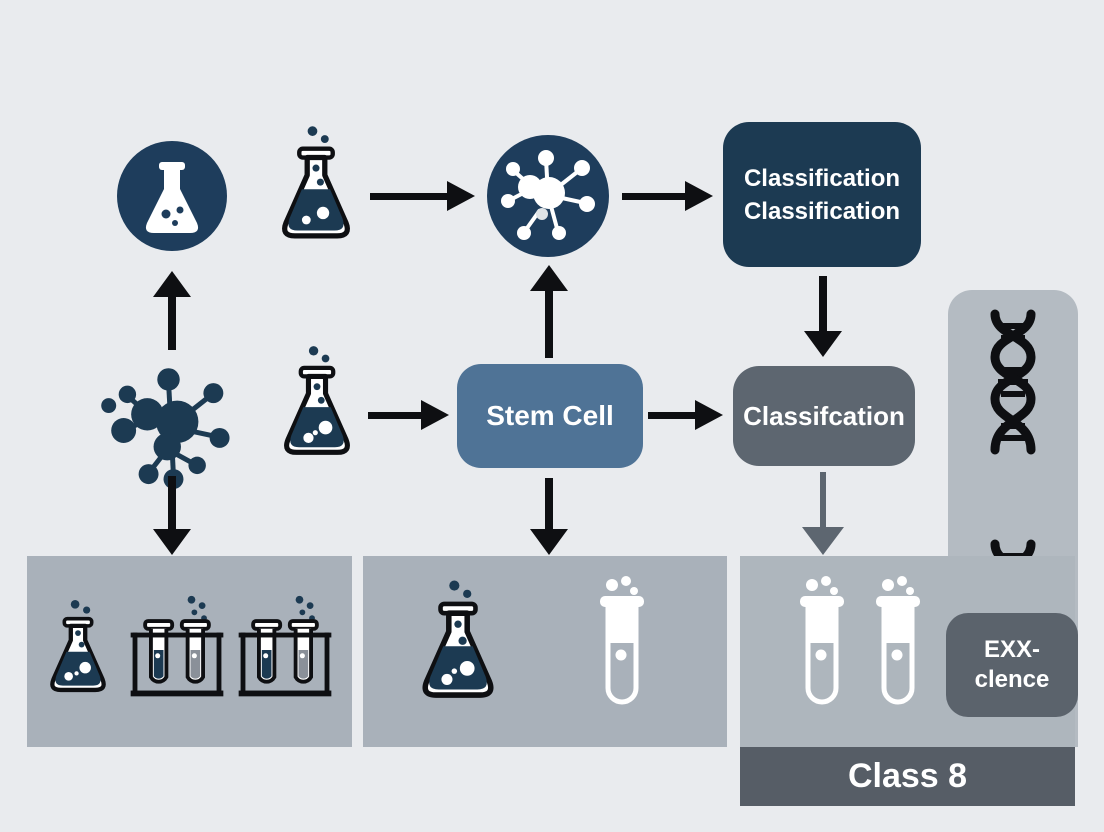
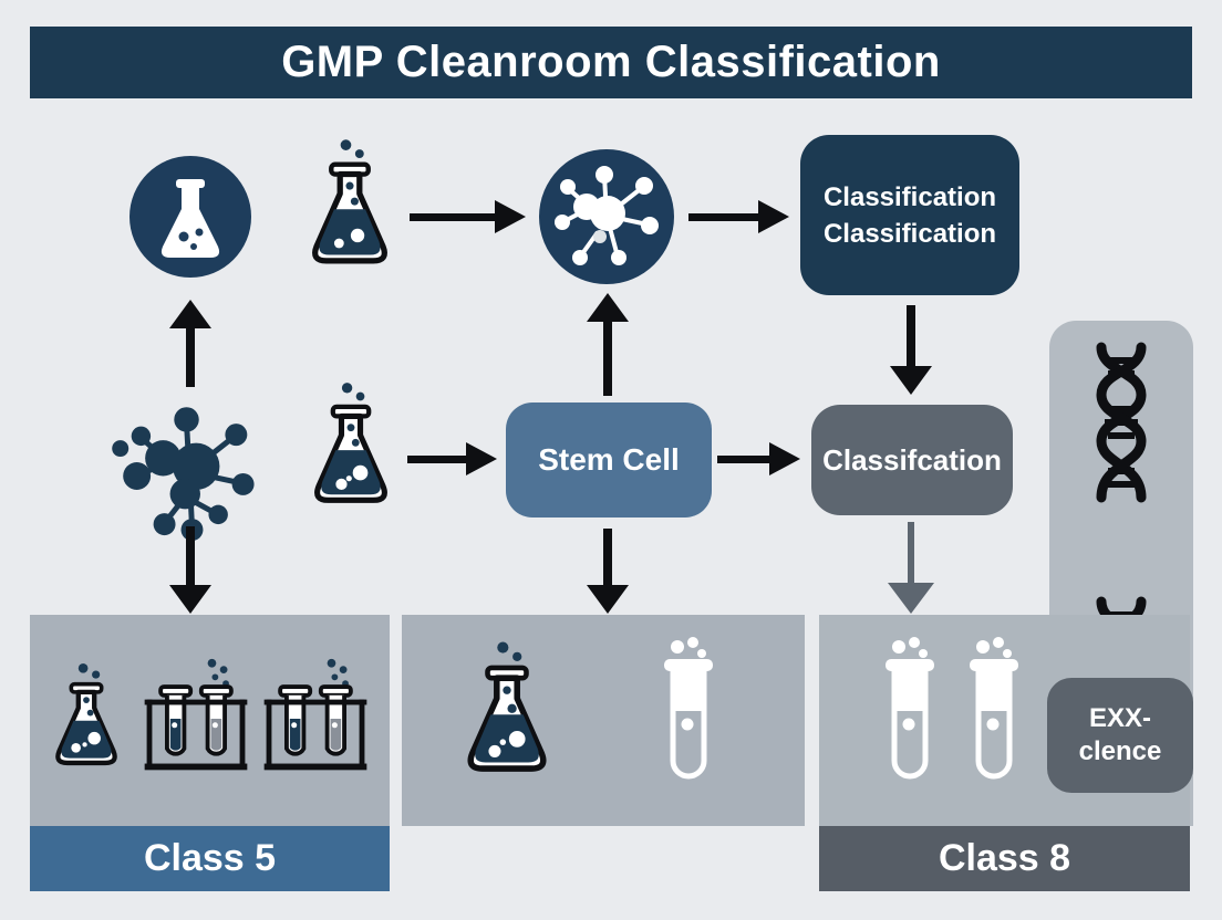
+ GMP Cleanroom Classification
+ Class 5
  Class 8
  Classification
  Classification
  Stem Cell
  Classifcation
  EXX-
  clence
